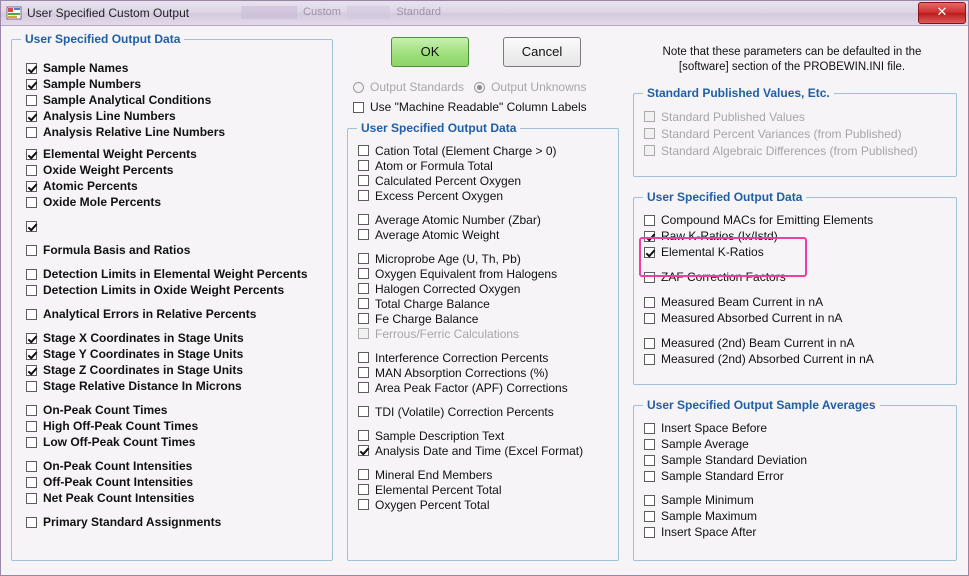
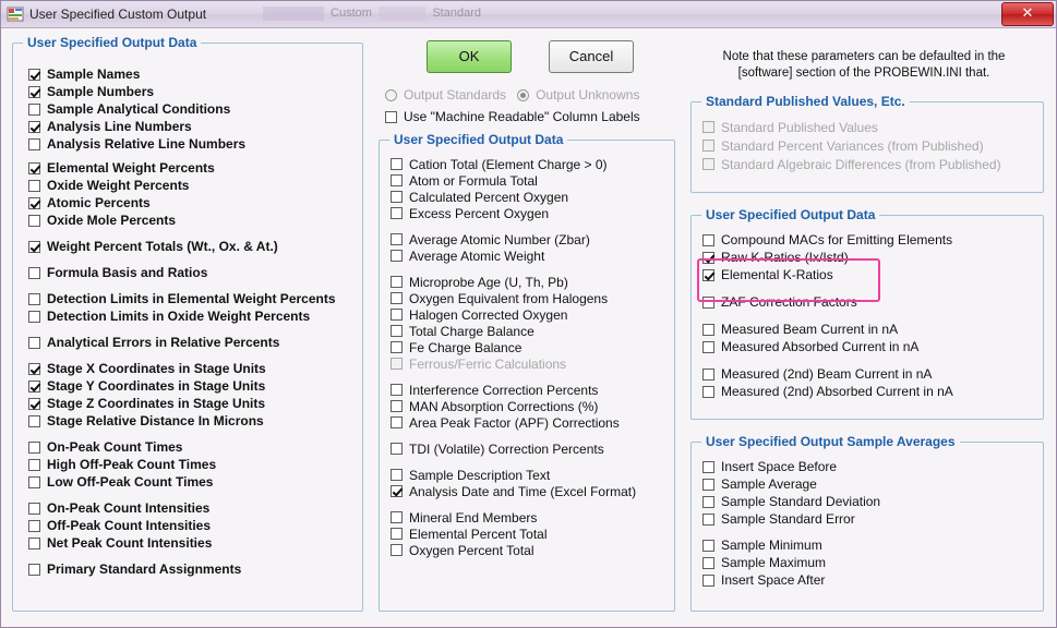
  User Specified Custom Output
  Custom
  Standard
  ✕
  User Specified Output Data
  Sample Names
  Sample Numbers
  Sample Analytical Conditions
  Analysis Line Numbers
  Analysis Relative Line Numbers
  Elemental Weight Percents
  Oxide Weight Percents
  Atomic Percents
  Oxide Mole Percents
+ Weight Percent Totals (Wt., Ox. & At.)
  Formula Basis and Ratios
  Detection Limits in Elemental Weight Percents
  Detection Limits in Oxide Weight Percents
  Analytical Errors in Relative Percents
  Stage X Coordinates in Stage Units
  Stage Y Coordinates in Stage Units
  Stage Z Coordinates in Stage Units
  Stage Relative Distance In Microns
  On-Peak Count Times
  High Off-Peak Count Times
  Low Off-Peak Count Times
  On-Peak Count Intensities
  Off-Peak Count Intensities
  Net Peak Count Intensities
  Primary Standard Assignments
  OK
  Cancel
  Output Standards
  Output Unknowns
  Use "Machine Readable" Column Labels
  User Specified Output Data
  Cation Total (Element Charge > 0)
  Atom or Formula Total
  Calculated Percent Oxygen
  Excess Percent Oxygen
  Average Atomic Number (Zbar)
  Average Atomic Weight
  Microprobe Age (U, Th, Pb)
  Oxygen Equivalent from Halogens
  Halogen Corrected Oxygen
  Total Charge Balance
  Fe Charge Balance
  Ferrous/Ferric Calculations
  Interference Correction Percents
  MAN Absorption Corrections (%)
  Area Peak Factor (APF) Corrections
  TDI (Volatile) Correction Percents
  Sample Description Text
  Analysis Date and Time (Excel Format)
  Mineral End Members
  Elemental Percent Total
  Oxygen Percent Total
  Note that these parameters can be defaulted in the
- [software] section of the PROBEWIN.INI file.
+ [software] section of the PROBEWIN.INI that.
  Standard Published Values, Etc.
  Standard Published Values
  Standard Percent Variances (from Published)
  Standard Algebraic Differences (from Published)
  User Specified Output Data
  Compound MACs for Emitting Elements
  Raw K-Ratios (Ix/Istd)
  Elemental K-Ratios
  ZAF Correction Factors
  Measured Beam Current in nA
  Measured Absorbed Current in nA
  Measured (2nd) Beam Current in nA
  Measured (2nd) Absorbed Current in nA
  User Specified Output Sample Averages
  Insert Space Before
  Sample Average
  Sample Standard Deviation
  Sample Standard Error
  Sample Minimum
  Sample Maximum
  Insert Space After
